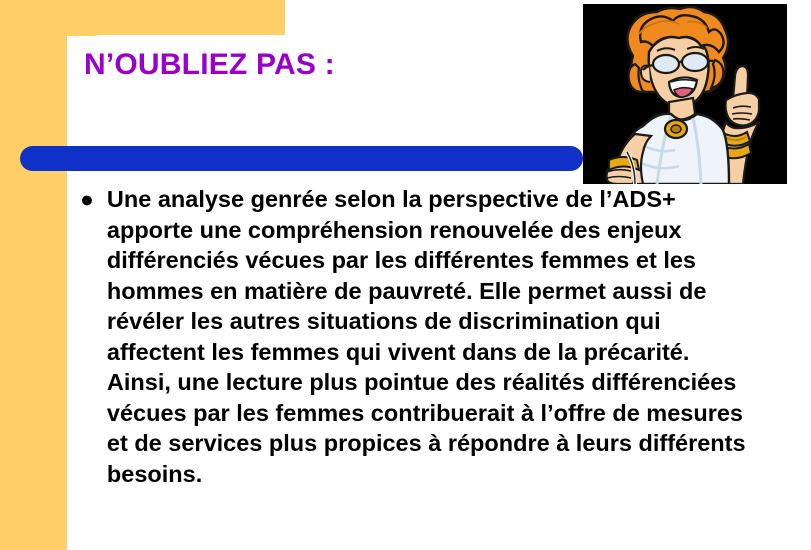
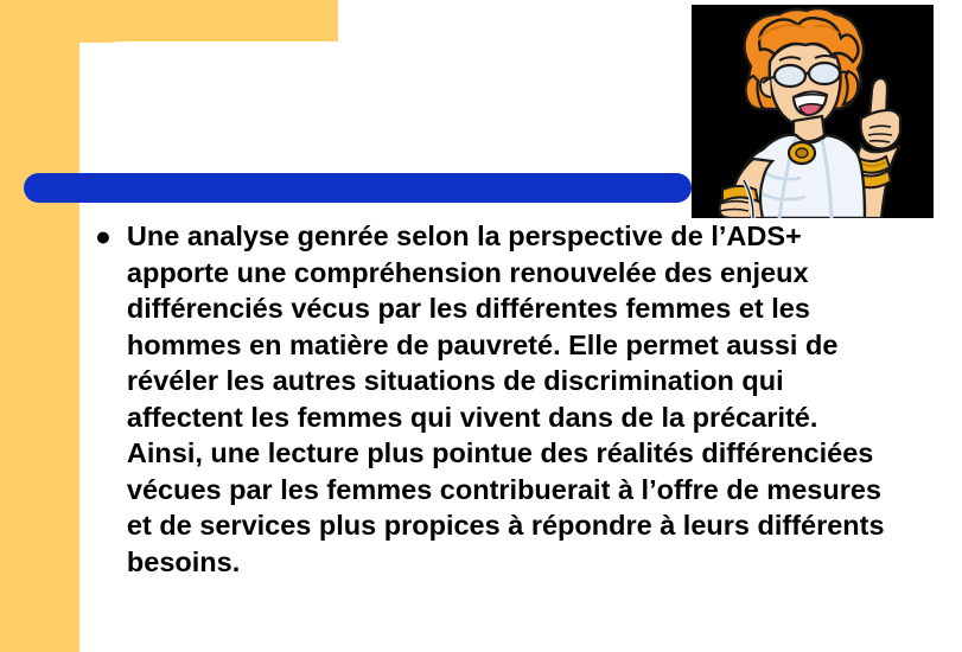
- N’OUBLIEZ PAS :
  ●
- Une analyse genrée selon la perspective de l’ADS+ apporte une compréhension renouvelée des enjeux différenciés vécues par les différentes femmes et les hommes en matière de pauvreté. Elle permet aussi de révéler les autres situations de discrimination qui affectent les femmes qui vivent dans de la précarité. Ainsi, une lecture plus pointue des réalités différenciées vécues par les femmes contribuerait à l’offre de mesures et de services plus propices à répondre à leurs différents besoins.
+ Une analyse genrée selon la perspective de l’ADS+ apporte une compréhension renouvelée des enjeux différenciés vécus par les différentes femmes et les hommes en matière de pauvreté. Elle permet aussi de révéler les autres situations de discrimination qui affectent les femmes qui vivent dans de la précarité. Ainsi, une lecture plus pointue des réalités différenciées vécues par les femmes contribuerait à l’offre de mesures et de services plus propices à répondre à leurs différents besoins.
